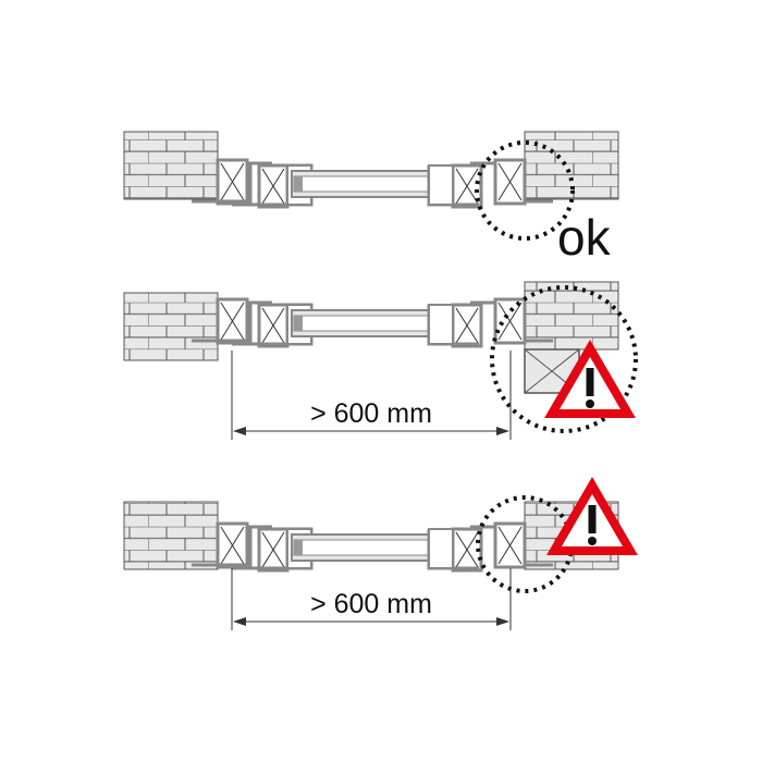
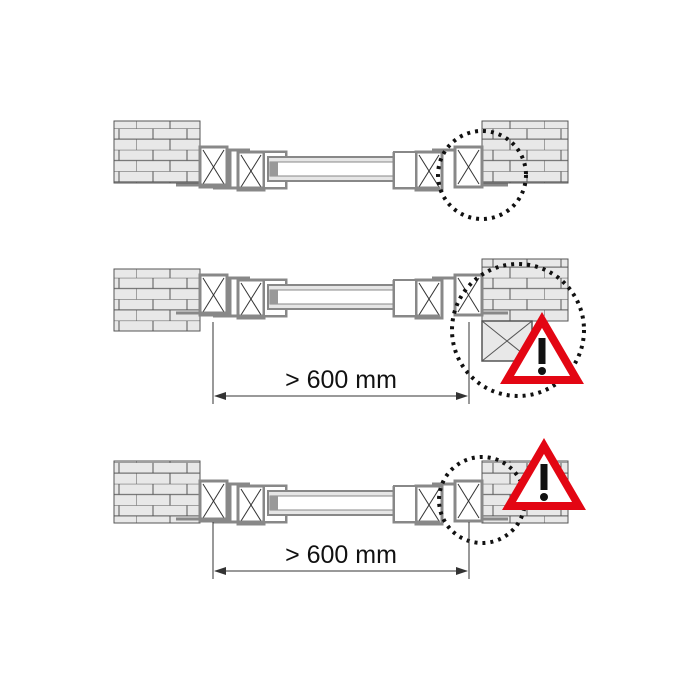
- ok
  > 600 mm
  > 600 mm
